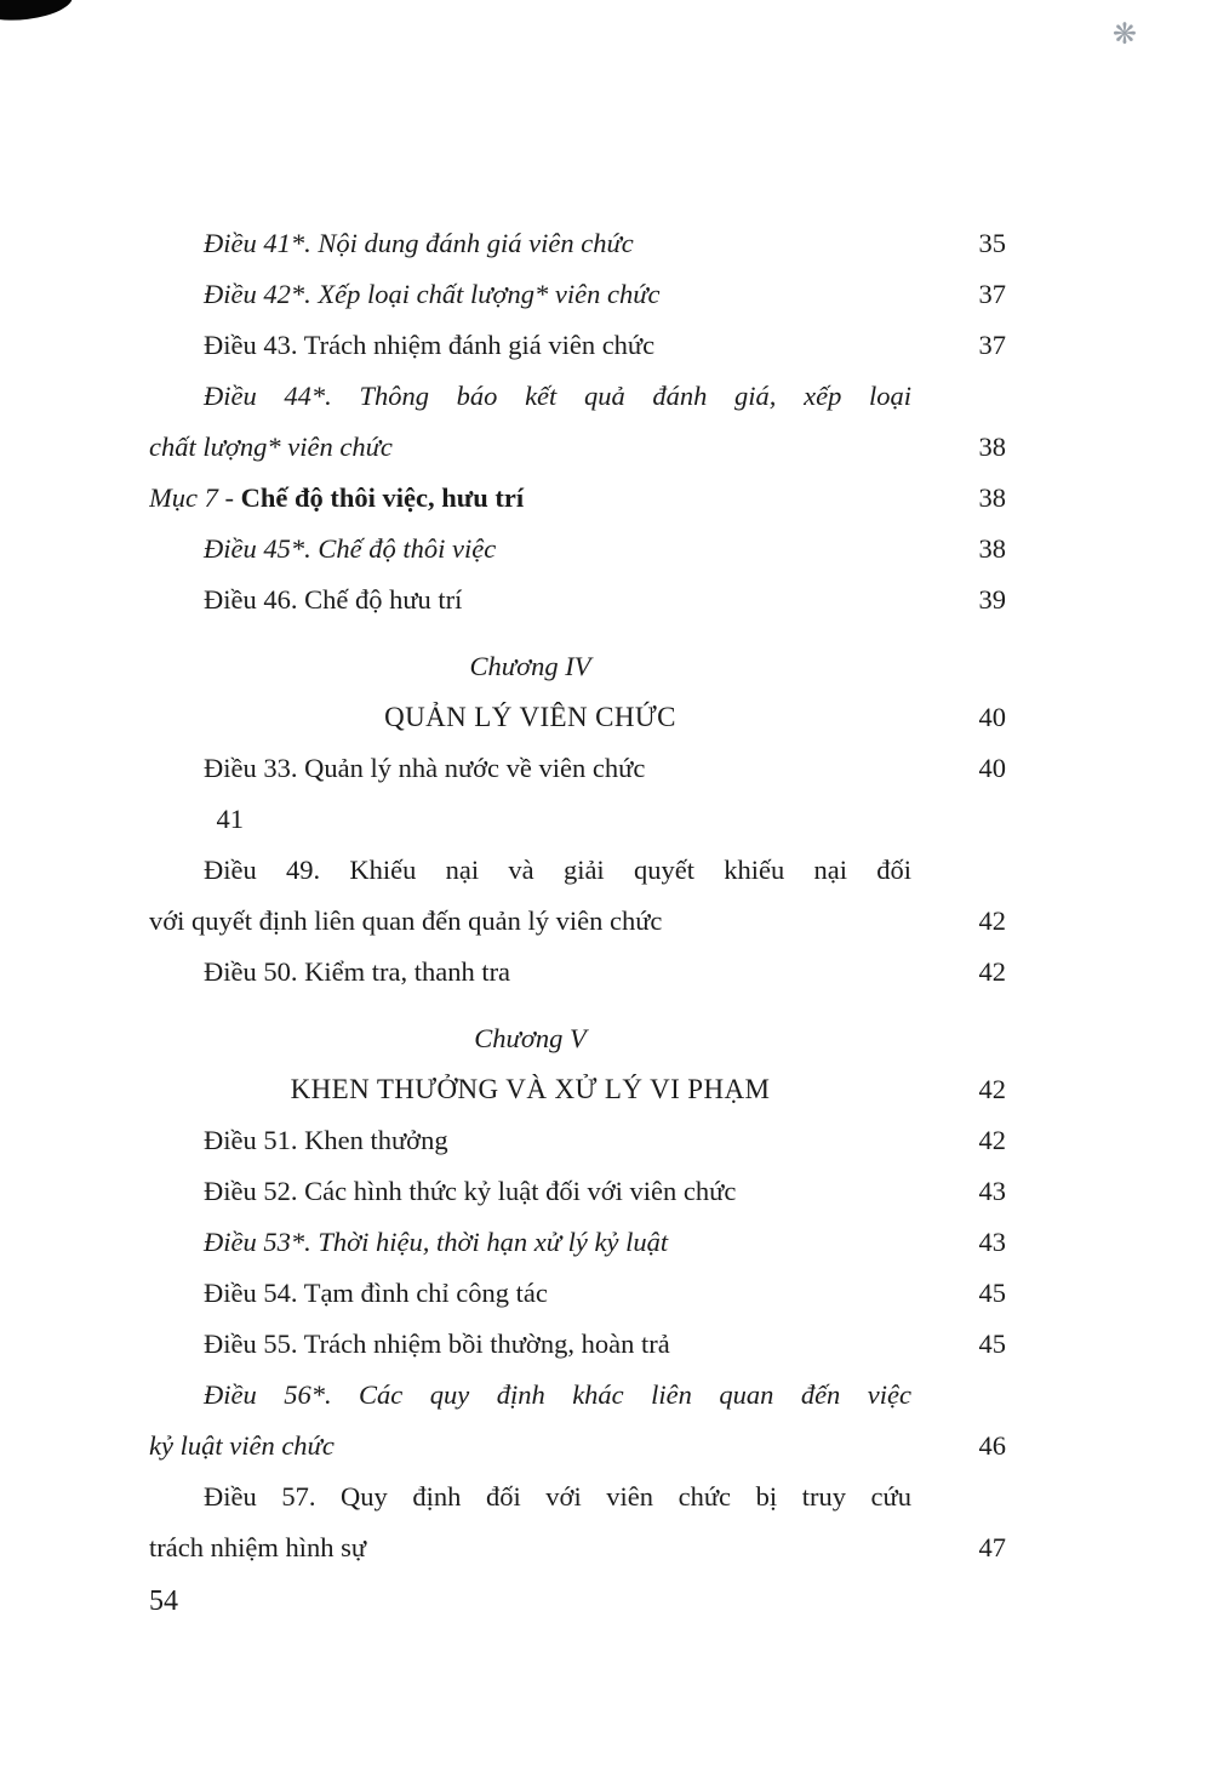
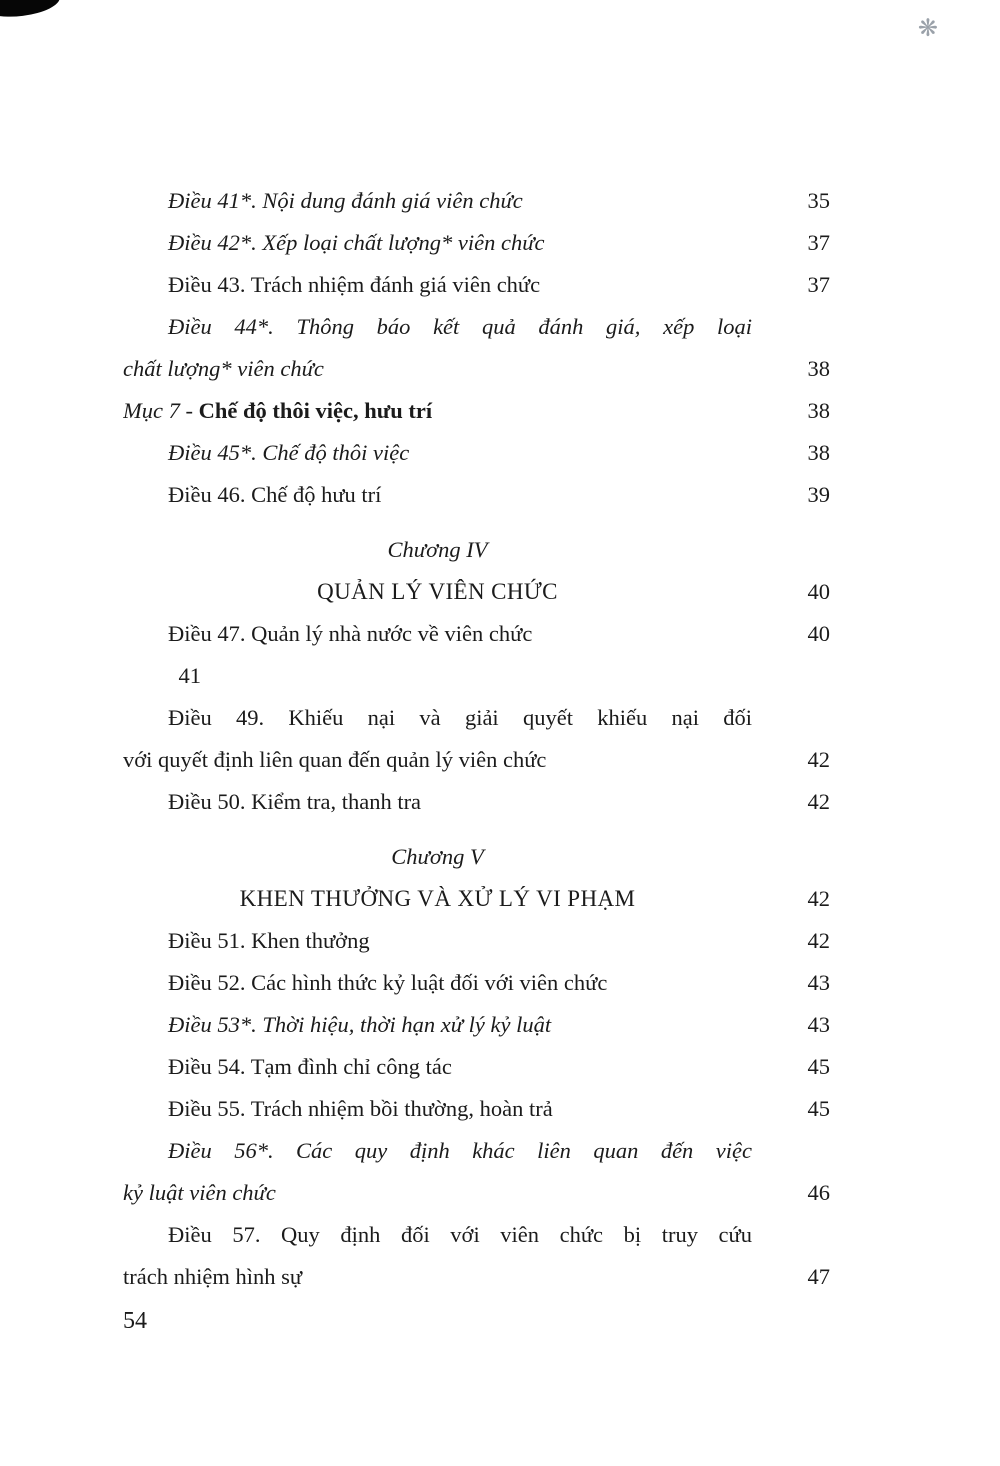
  ❋
  Điều 41*. Nội dung đánh giá viên chức
  35
  Điều 42*. Xếp loại chất lượng* viên chức
  37
  Điều 43. Trách nhiệm đánh giá viên chức
  37
  Điều 44*. Thông báo kết quả đánh giá, xếp loại
  chất lượng* viên chức
  38
  Mục 7 - Chế độ thôi việc, hưu trí
  38
  Điều 45*. Chế độ thôi việc
  38
  Điều 46. Chế độ hưu trí
  39
  Chương IV
  QUẢN LÝ VIÊN CHỨC
  40
- Điều 33. Quản lý nhà nước về viên chức
+ Điều 47. Quản lý nhà nước về viên chức
  40
  41
  Điều 49. Khiếu nại và giải quyết khiếu nại đối
  với quyết định liên quan đến quản lý viên chức
  42
  Điều 50. Kiểm tra, thanh tra
  42
  Chương V
  KHEN THƯỞNG VÀ XỬ LÝ VI PHẠM
  42
  Điều 51. Khen thưởng
  42
  Điều 52. Các hình thức kỷ luật đối với viên chức
  43
  Điều 53*. Thời hiệu, thời hạn xử lý kỷ luật
  43
  Điều 54. Tạm đình chỉ công tác
  45
  Điều 55. Trách nhiệm bồi thường, hoàn trả
  45
  Điều 56*. Các quy định khác liên quan đến việc
  kỷ luật viên chức
  46
  Điều 57. Quy định đối với viên chức bị truy cứu
  trách nhiệm hình sự
  47
  54
